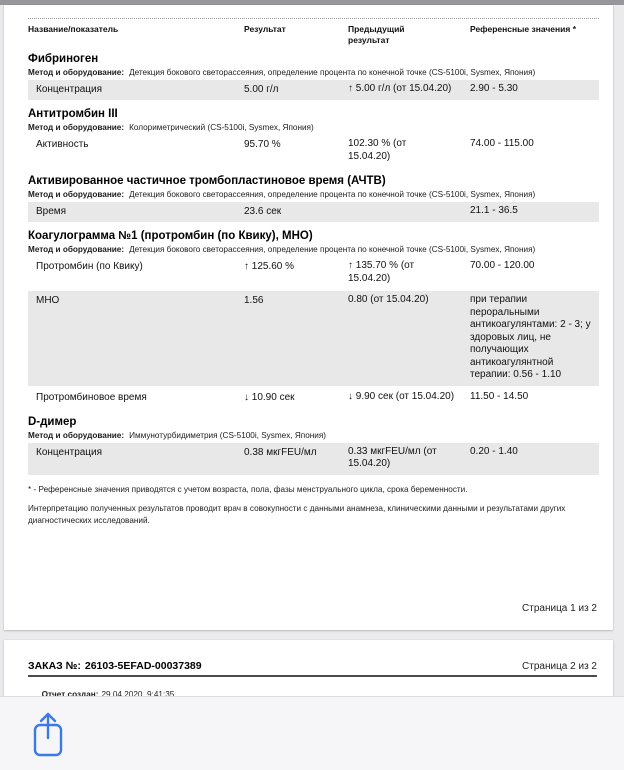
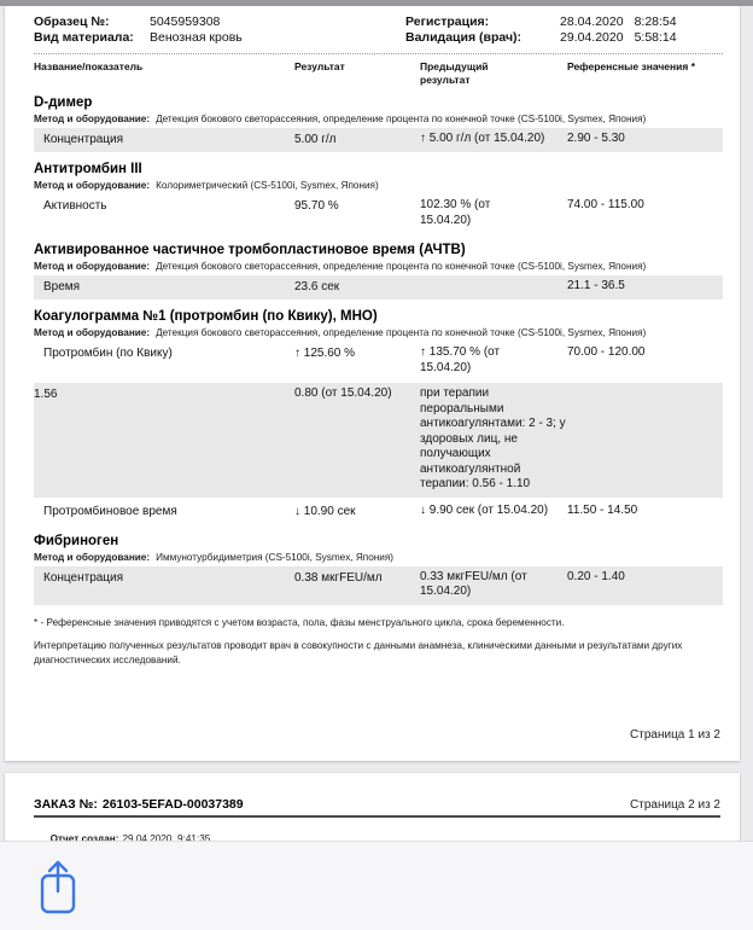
+ Образец №:
+ 5045959308
+ Регистрация:
+ 28.04.2020 8:28:54
+ Вид материала:
+ Венозная кровь
+ Валидация (врач):
+ 29.04.2020 5:58:14
  Название/показатель
  Результат
  Предыдущий
  результат
  Референсные значения *
- Фибриноген
+ D-димер
  Метод и оборудование: Детекция бокового светорассеяния, определение процента по конечной точке (CS-5100i, Sysmex, Япония)
  Концентрация
  5.00 г/л
  ↑ 5.00 г/л (от 15.04.20)
  2.90 - 5.30
  Антитромбин III
  Метод и оборудование: Колориметрический (CS-5100i, Sysmex, Япония)
  Активность
  95.70 %
  102.30 % (от
  15.04.20)
  74.00 - 115.00
  Активированное частичное тромбопластиновое время (АЧТВ)
  Метод и оборудование: Детекция бокового светорассеяния, определение процента по конечной точке (CS-5100i, Sysmex, Япония)
  Время
  23.6 сек
  21.1 - 36.5
  Коагулограмма №1 (протромбин (по Квику), МНО)
  Метод и оборудование: Детекция бокового светорассеяния, определение процента по конечной точке (CS-5100i, Sysmex, Япония)
  Протромбин (по Квику)
  ↑ 125.60 %
  ↑ 135.70 % (от
  15.04.20)
  70.00 - 120.00
- МНО
  1.56
  0.80 (от 15.04.20)
  при терапии
  пероральными
  антикоагулянтами: 2 - 3; у
  здоровых лиц, не
  получающих
  антикоагулянтной
  терапии: 0.56 - 1.10
  Протромбиновое время
  ↓ 10.90 сек
  ↓ 9.90 сек (от 15.04.20)
  11.50 - 14.50
- D-димер
+ Фибриноген
  Метод и оборудование: Иммунотурбидиметрия (CS-5100i, Sysmex, Япония)
  Концентрация
  0.38 мкгFEU/мл
  0.33 мкгFEU/мл (от
  15.04.20)
  0.20 - 1.40
  * - Референсные значения приводятся с учетом возраста, пола, фазы менструального цикла, срока беременности.
  Интерпретацию полученных результатов проводит врач в совокупности с данными анамнеза, клиническими данными и результатами других
  диагностических исследований.
  Страница 1 из 2
  ЗАКАЗ №: 26103-5EFAD-00037389
  Страница 2 из 2
  Отчет создан: 29.04.2020 9:41:35
